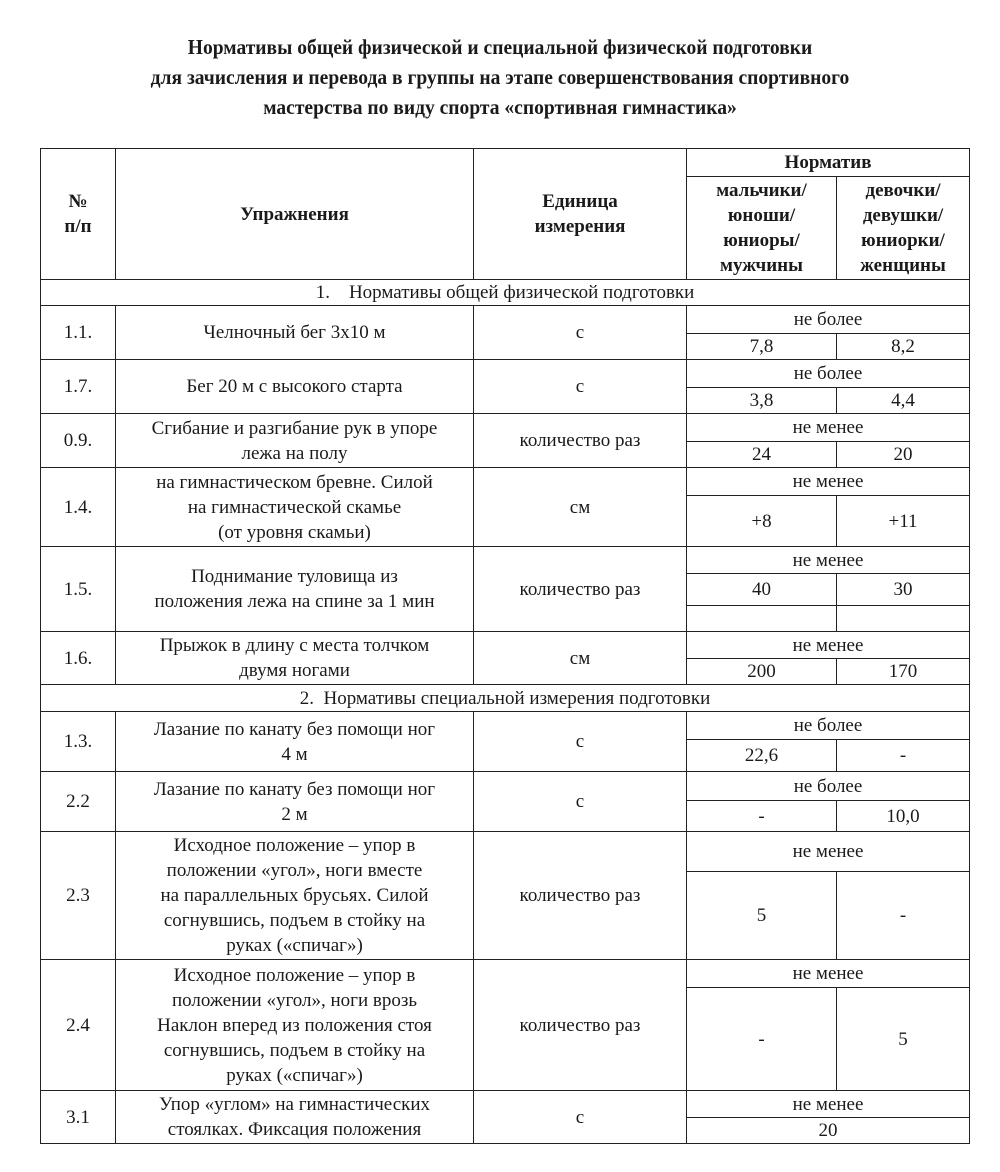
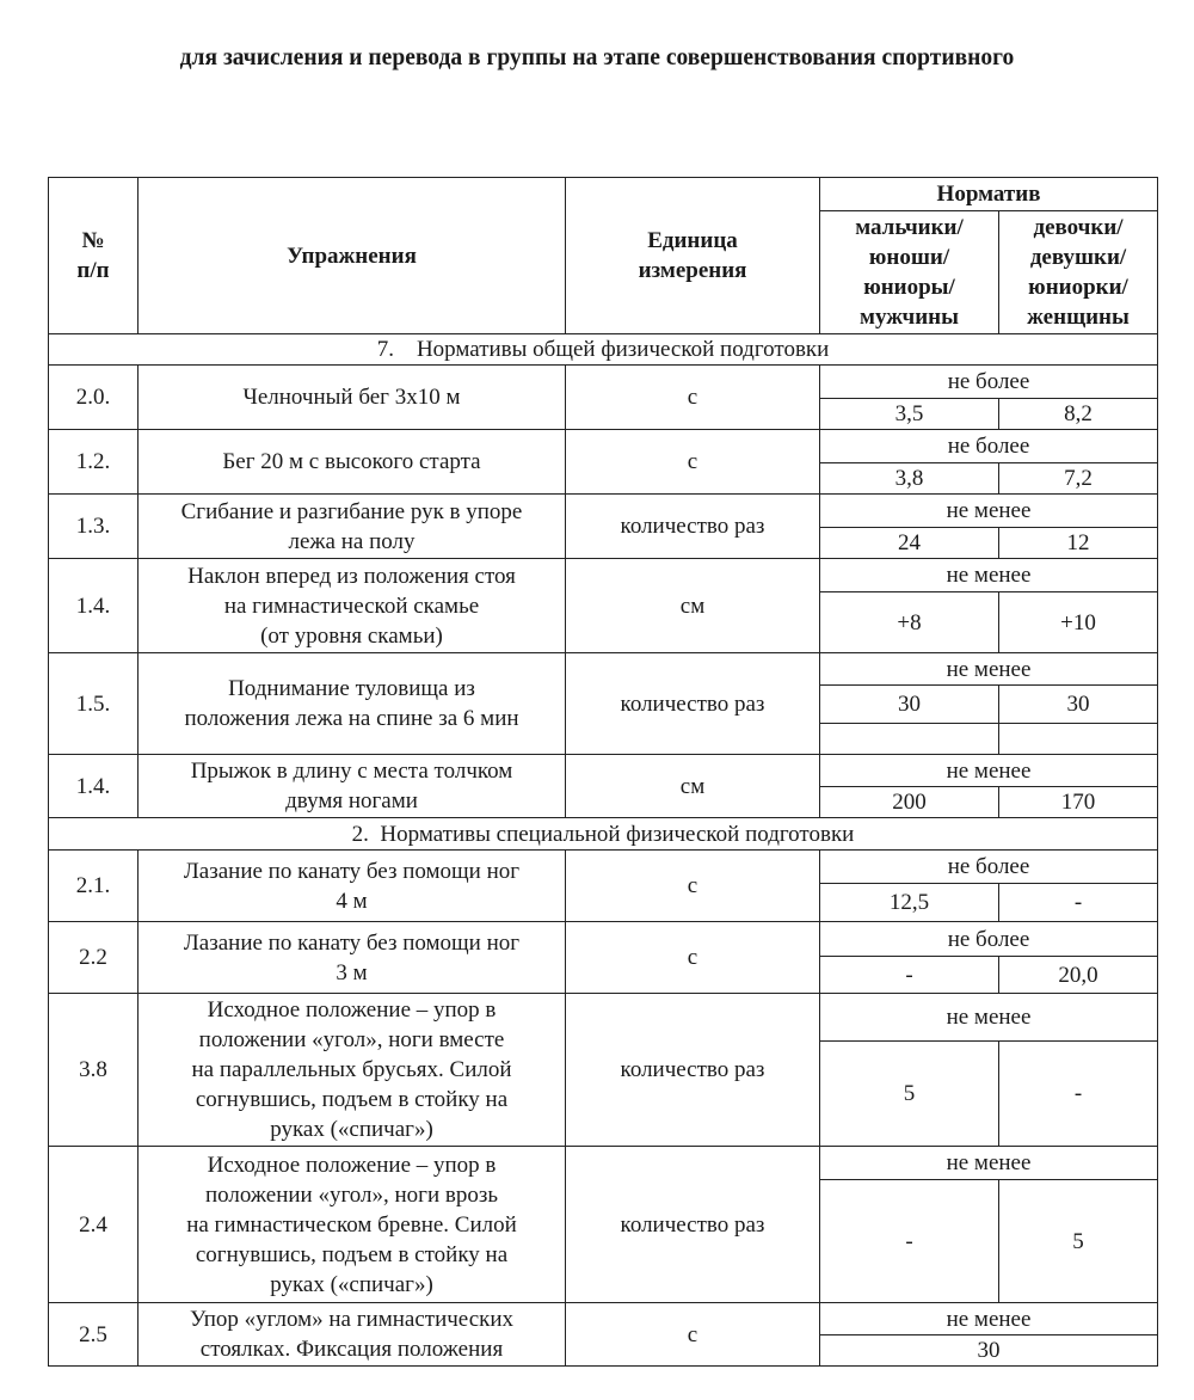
- Нормативы общей физической и специальной физической подготовки
  для зачисления и перевода в группы на этапе совершенствования спортивного
- мастерства по виду спорта «спортивная гимнастика»
  № п/п	Упражнения	Единица измерения	Норматив
  мальчики/ юноши/ юниоры/ мужчины	девочки/ девушки/ юниорки/ женщины
- 1. Нормативы общей физической подготовки
+ 7. Нормативы общей физической подготовки
- 1.1.	Челночный бег 3х10 м	с	не более
+ 2.0.	Челночный бег 3х10 м	с	не более
- 7,8	8,2
+ 3,5	8,2
- 1.7.	Бег 20 м с высокого старта	с	не более
+ 1.2.	Бег 20 м с высокого старта	с	не более
- 3,8	4,4
+ 3,8	7,2
- 0.9.	Сгибание и разгибание рук в упоре лежа на полу	количество раз	не менее
+ 1.3.	Сгибание и разгибание рук в упоре лежа на полу	количество раз	не менее
- 24	20
+ 24	12
- 1.4.	на гимнастическом бревне. Силой на гимнастической скамье (от уровня скамьи)	см	не менее
+ 1.4.	Наклон вперед из положения стоя на гимнастической скамье (от уровня скамьи)	см	не менее
- +8	+11
+ +8	+10
- 1.5.	Поднимание туловища из положения лежа на спине за 1 мин	количество раз	не менее
+ 1.5.	Поднимание туловища из положения лежа на спине за 6 мин	количество раз	не менее
- 40	30
+ 30	30
- 1.6.	Прыжок в длину с места толчком двумя ногами	см	не менее
+ 1.4.	Прыжок в длину с места толчком двумя ногами	см	не менее
  200	170
- 2. Нормативы специальной измерения подготовки
+ 2. Нормативы специальной физической подготовки
- 1.3.	Лазание по канату без помощи ног 4 м	с	не более
+ 2.1.	Лазание по канату без помощи ног 4 м	с	не более
- 22,6	-
+ 12,5	-
- 2.2	Лазание по канату без помощи ног 2 м	с	не более
+ 2.2	Лазание по канату без помощи ног 3 м	с	не более
- -	10,0
+ -	20,0
- 2.3	Исходное положение – упор в положении «угол», ноги вместе на параллельных брусьях. Силой согнувшись, подъем в стойку на руках («спичаг»)	количество раз	не менее
+ 3.8	Исходное положение – упор в положении «угол», ноги вместе на параллельных брусьях. Силой согнувшись, подъем в стойку на руках («спичаг»)	количество раз	не менее
  5	-
- 2.4	Исходное положение – упор в положении «угол», ноги врозь Наклон вперед из положения стоя согнувшись, подъем в стойку на руках («спичаг»)	количество раз	не менее
+ 2.4	Исходное положение – упор в положении «угол», ноги врозь на гимнастическом бревне. Силой согнувшись, подъем в стойку на руках («спичаг»)	количество раз	не менее
  -	5
- 3.1	Упор «углом» на гимнастических стоялках. Фиксация положения	с	не менее
+ 2.5	Упор «углом» на гимнастических стоялках. Фиксация положения	с	не менее
- 20
+ 30
